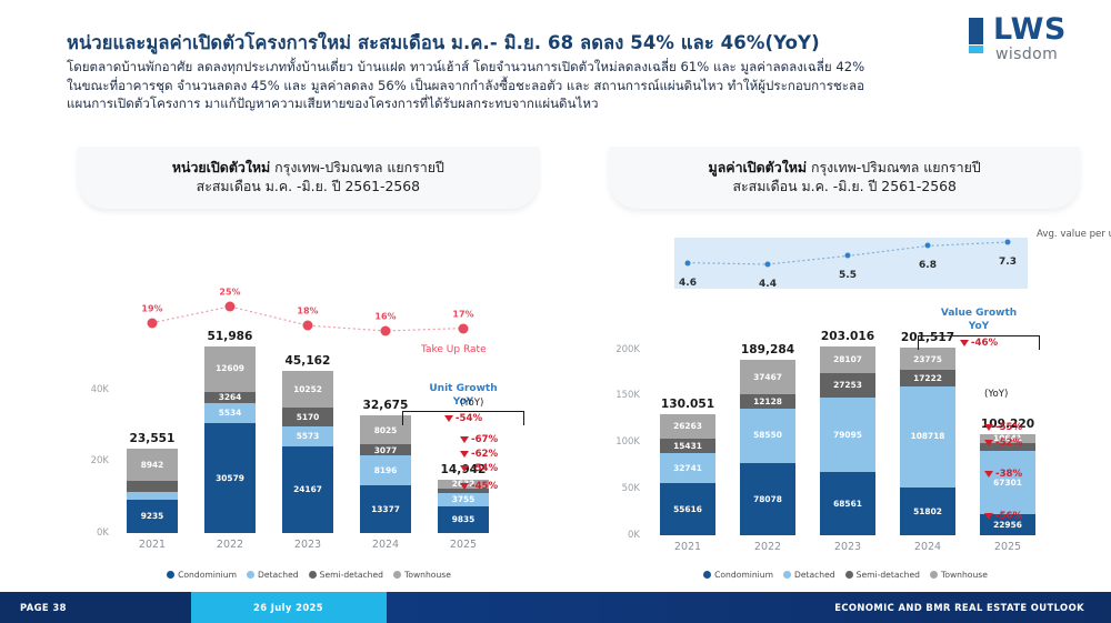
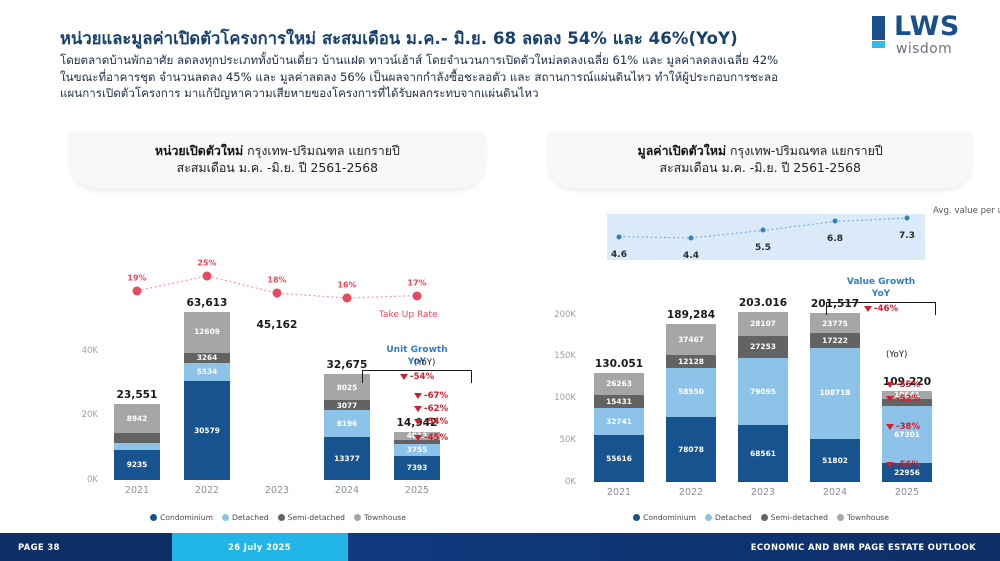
  หน่วยและมูลค่าเปิดตัวโครงการใหม่ สะสมเดือน ม.ค.- มิ.ย. 68 ลดลง 54% และ 46%(YoY)
  โดยตลาดบ้านพักอาศัย ลดลงทุกประเภททั้งบ้านเดี่ยว บ้านแฝด ทาวน์เฮ้าส์ โดยจำนวนการเปิดตัวใหม่ลดลงเฉลี่ย 61% และ มูลค่าลดลงเฉลี่ย 42%
  ในขณะที่อาคารชุด จำนวนลดลง 45% และ มูลค่าลดลง 56% เป็นผลจากกำลังซื้อชะลอตัว และ สถานการณ์แผ่นดินไหว ทำให้ผู้ประกอบการชะลอ
  แผนการเปิดตัวโครงการ มาแก้ปัญหาความเสียหายของโครงการที่ได้รับผลกระทบจากแผ่นดินไหว
  LWS
  wisdom
  หน่วยเปิดตัวใหม่ กรุงเทพ-ปริมณฑล แยกรายปี
  สะสมเดือน ม.ค. -มิ.ย. ปี 2561-2568
  0K
  20K
  40K
  9235
  8942
  30579
  5534
  3264
  12609
- 24167
- 5573
- 5170
- 10252
  13377
  8196
  3077
  8025
- 9835
+ 7393
  3755
- 2632
+ 4013
  19%
  25%
  18%
  16%
  17%
  Take Up Rate
  Condominium
  Detached
  Semi-detached
  Townhouse
  23,551
  2021
- 51,986
+ 63,613
  2022
  45,162
  2023
  32,675
  2024
  14,942
  2025
  Unit Growth
  YoY
  -54%
  (YoY)
  -67%
  -62%
  -54%
  -45%
  มูลค่าเปิดตัวใหม่ กรุงเทพ-ปริมณฑล แยกรายปี
  สะสมเดือน ม.ค. -มิ.ย. ปี 2561-2568
  0K
  50K
  100K
  150K
  200K
  55616
  32741
  15431
  26263
  78078
  58550
  12128
  37467
  68561
  79095
  27253
  28107
  51802
  108718
  17222
  23775
  22956
  67301
  10641
  4.6
  4.4
  5.5
  6.8
  7.3
  Avg. value per
  Condominium
  Detached
  Semi-detached
  Townhouse
  130.051
  2021
  189,284
  2022
  203.016
  2023
  201,517
  2024
  109.220
  2025
  Value Growth
  YoY
  -46%
  (YoY)
  -55%
  -52%
  -38%
  -56%
  PAGE 38
  26 July 2025
- ECONOMIC AND BMR REAL ESTATE OUTLOOK
+ ECONOMIC AND BMR PAGE ESTATE OUTLOOK
